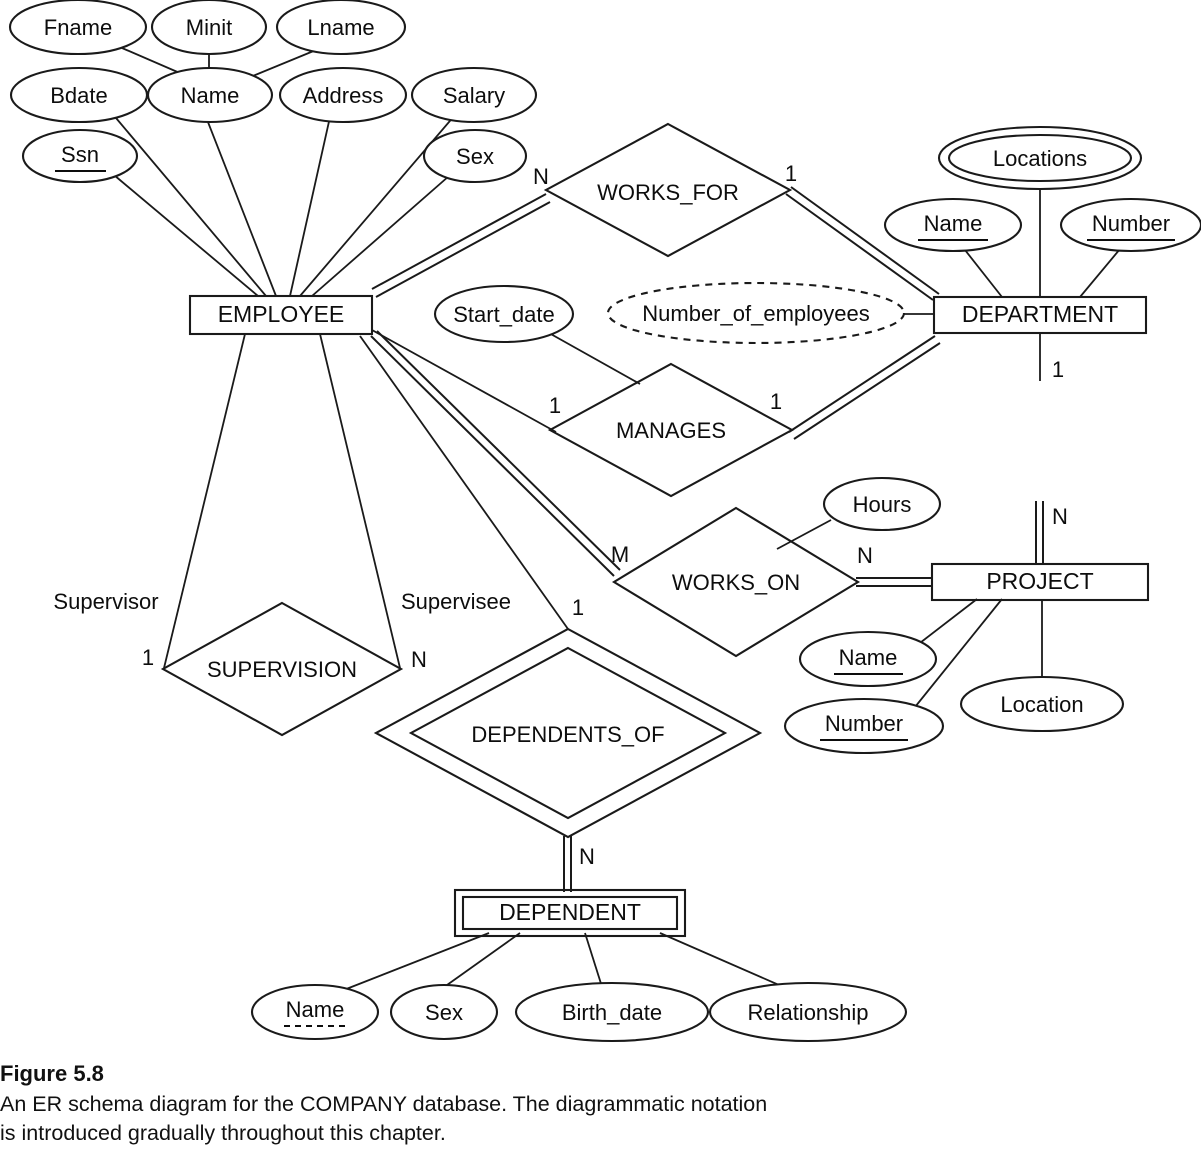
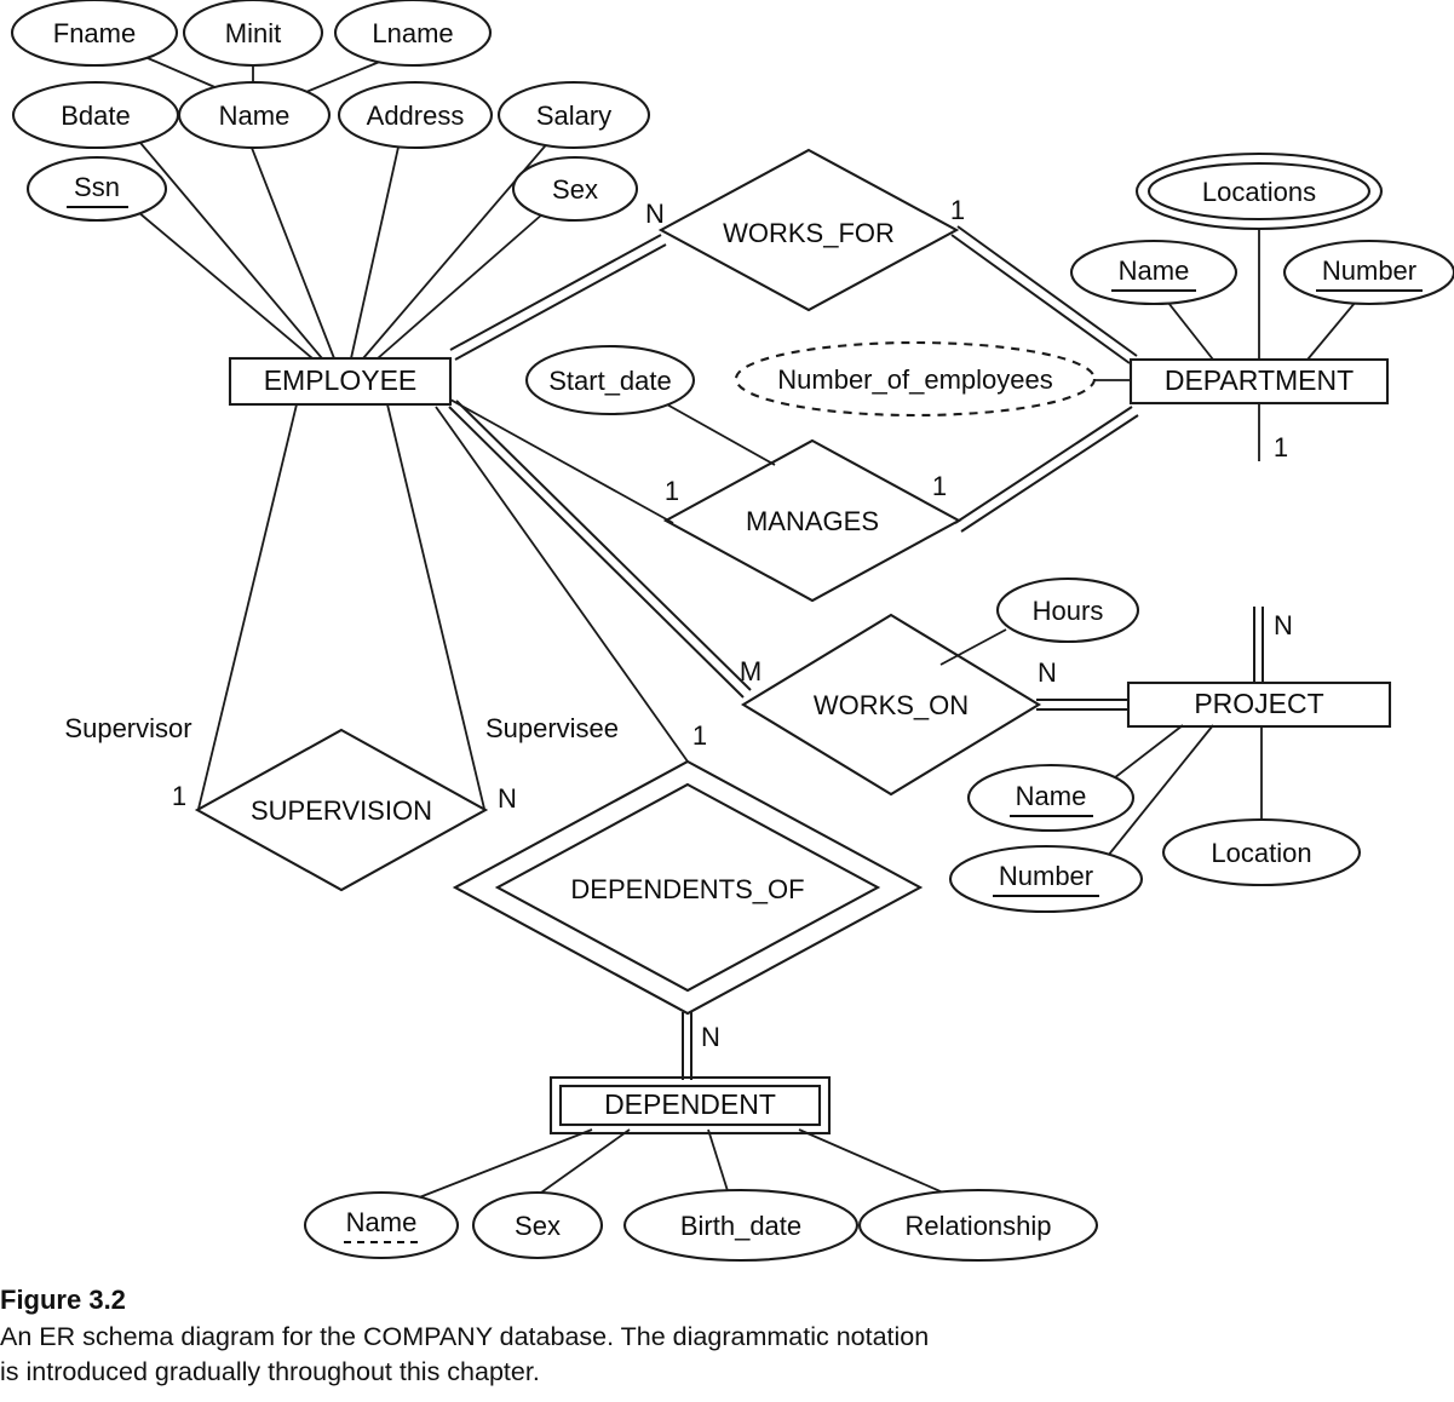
  WORKS_FOR
  MANAGES
  WORKS_ON
  SUPERVISION
  DEPENDENTS_OF
  EMPLOYEE
  DEPARTMENT
  PROJECT
  DEPENDENT
  Fname
  Minit
  Lname
  Bdate
  Name
  Address
  Salary
  Ssn
  Sex
  Start_date
  Hours
  Locations
  Name
  Number
  Number_of_employees
  Name
  Number
  Location
  Name
  Sex
  Birth_date
  Relationship
  N
  1
  1
  1
  1
  N
  M
  N
  1
  N
  1
  N
  Supervisor
  Supervisee
- Figure 5.8
+ Figure 3.2
  An ER schema diagram for the COMPANY database. The diagrammatic notation
  is introduced gradually throughout this chapter.
